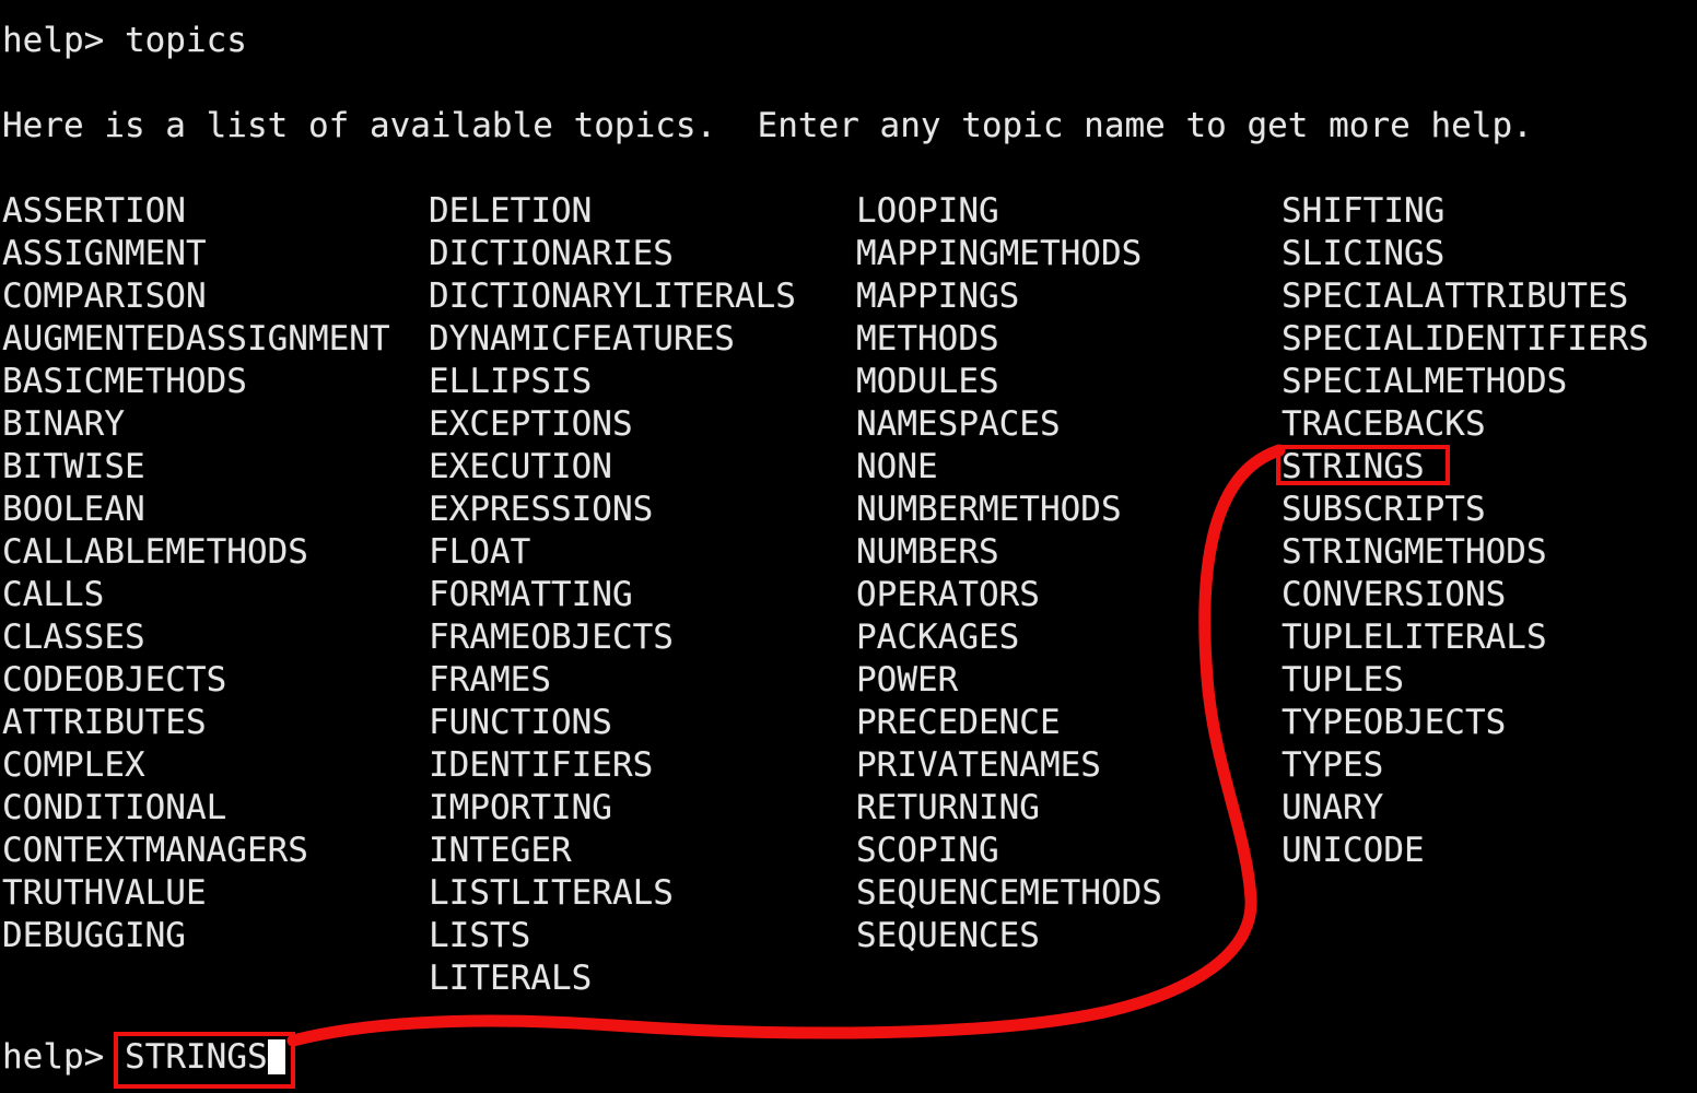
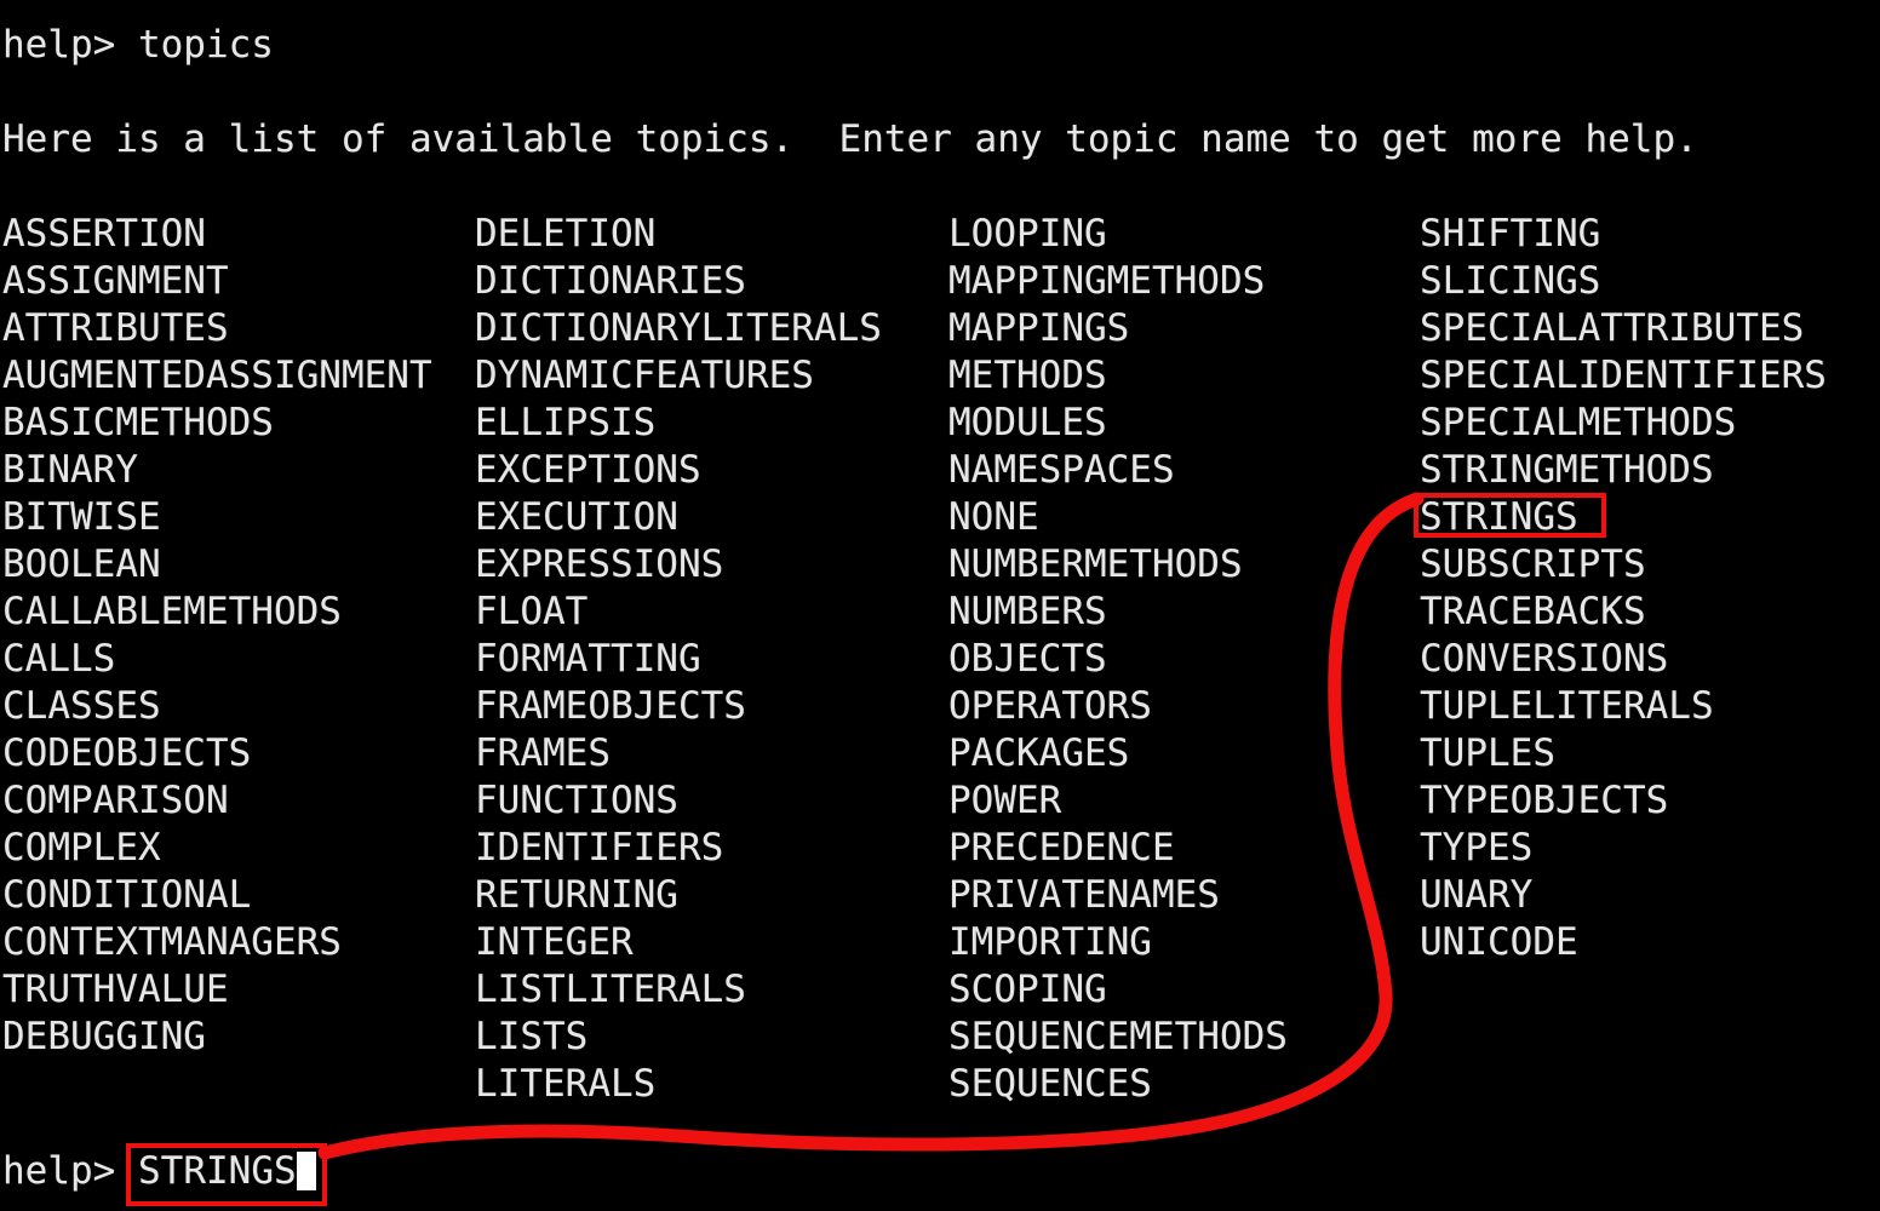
  help> topics
  Here is a list of available topics. Enter any topic name to get more help.
  ASSERTION
  ASSIGNMENT
- COMPARISON
+ ATTRIBUTES
  AUGMENTEDASSIGNMENT
  BASICMETHODS
  BINARY
  BITWISE
  BOOLEAN
  CALLABLEMETHODS
  CALLS
  CLASSES
  CODEOBJECTS
- ATTRIBUTES
+ COMPARISON
  COMPLEX
  CONDITIONAL
  CONTEXTMANAGERS
  TRUTHVALUE
  DEBUGGING
  DELETION
  DICTIONARIES
  DICTIONARYLITERALS
  DYNAMICFEATURES
  ELLIPSIS
  EXCEPTIONS
  EXECUTION
  EXPRESSIONS
  FLOAT
  FORMATTING
  FRAMEOBJECTS
  FRAMES
  FUNCTIONS
  IDENTIFIERS
- IMPORTING
+ RETURNING
  INTEGER
  LISTLITERALS
  LISTS
  LITERALS
  LOOPING
  MAPPINGMETHODS
  MAPPINGS
  METHODS
  MODULES
  NAMESPACES
  NONE
  NUMBERMETHODS
  NUMBERS
+ OBJECTS
  OPERATORS
  PACKAGES
  POWER
  PRECEDENCE
  PRIVATENAMES
- RETURNING
+ IMPORTING
  SCOPING
  SEQUENCEMETHODS
  SEQUENCES
  SHIFTING
  SLICINGS
  SPECIALATTRIBUTES
  SPECIALIDENTIFIERS
  SPECIALMETHODS
- TRACEBACKS
+ STRINGMETHODS
  STRINGS
  SUBSCRIPTS
- STRINGMETHODS
+ TRACEBACKS
  CONVERSIONS
  TUPLELITERALS
  TUPLES
  TYPEOBJECTS
  TYPES
  UNARY
  UNICODE
  help> STRINGS
